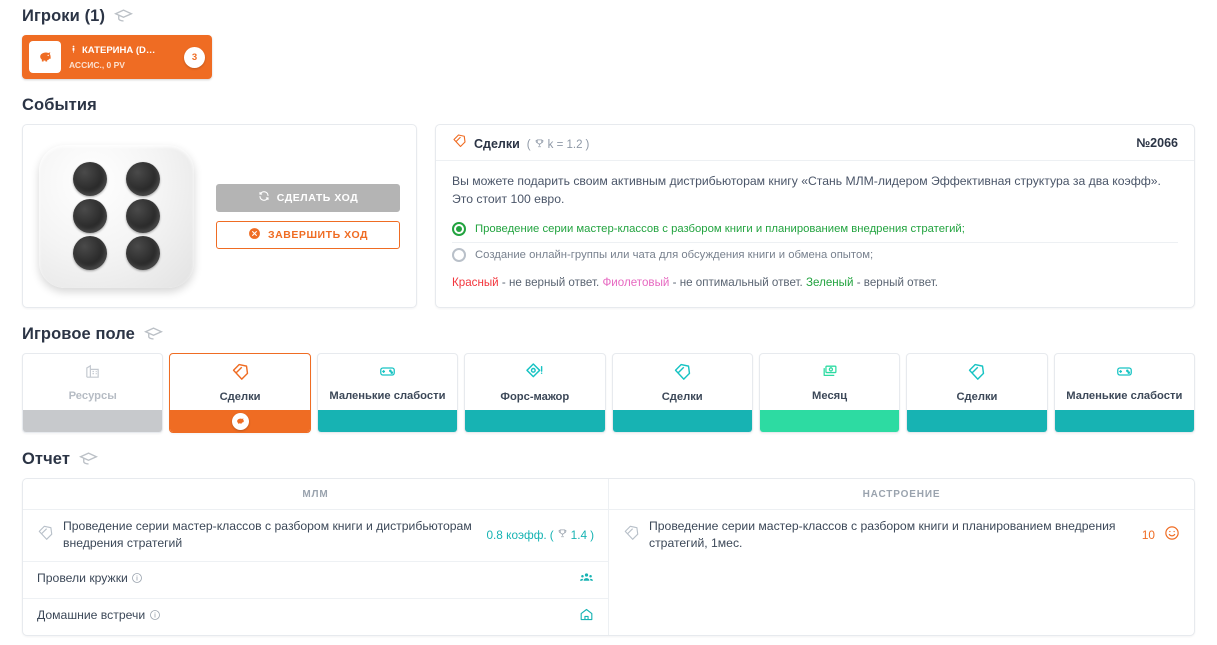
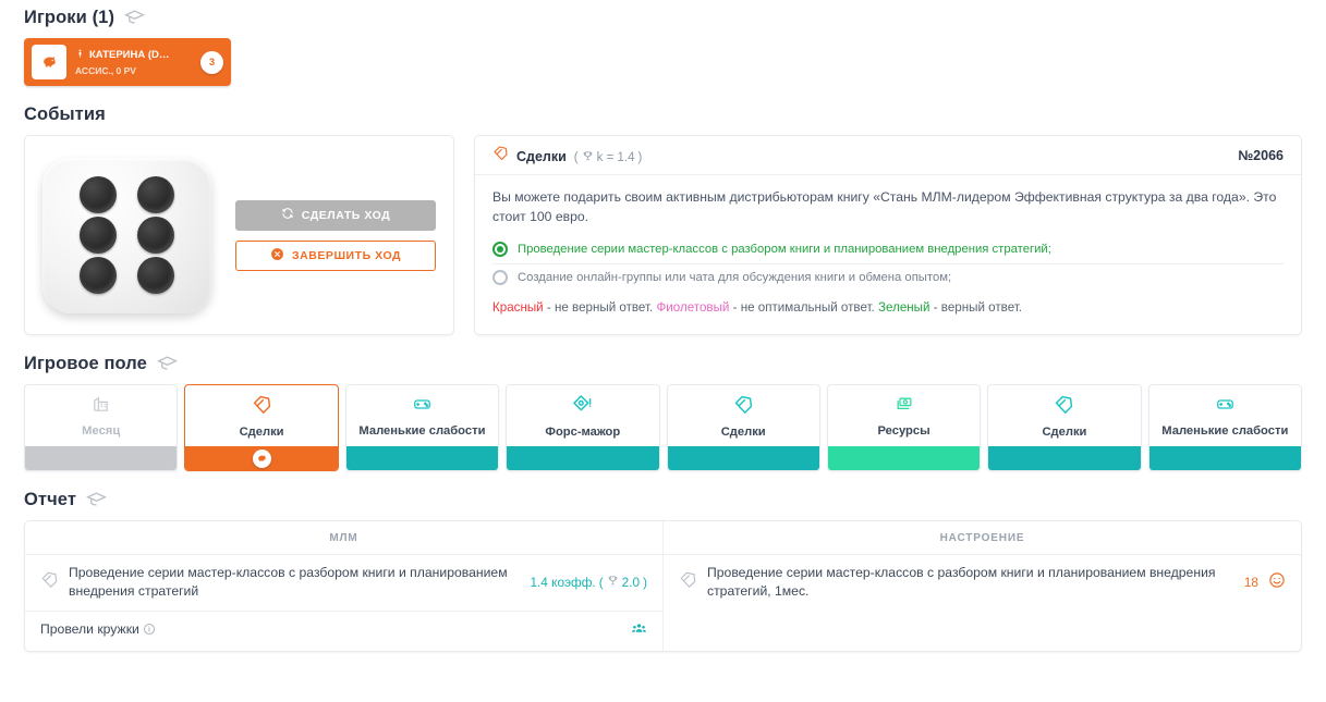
  Игроки (1)
  КАТЕРИНА (D…
  АССИС., 0 PV
  3
  События
  СДЕЛАТЬ ХОД
  ЗАВЕРШИТЬ ХОД
  Сделки
  (
- k = 1.2
+ k = 1.4
  )
  №2066
- Вы можете подарить своим активным дистрибьюторам книгу «Стань МЛМ-лидером Эффективная структура за два коэфф». Это стоит 100 евро.
+ Вы можете подарить своим активным дистрибьюторам книгу «Стань МЛМ-лидером Эффективная структура за два года». Это стоит 100 евро.
  Проведение серии мастер-классов с разбором книги и планированием внедрения стратегий;
  Создание онлайн-группы или чата для обсуждения книги и обмена опытом;
  Красный - не верный ответ. Фиолетовый - не оптимальный ответ. Зеленый - верный ответ.
  Игровое поле
- Ресурсы
+ Месяц
  Сделки
  Маленькие слабости
  Форс-мажор
  Сделки
- Месяц
+ Ресурсы
  Сделки
  Маленькие слабости
  Отчет
  МЛМ
- Проведение серии мастер-классов с разбором книги и дистрибьюторам внедрения стратегий
+ Проведение серии мастер-классов с разбором книги и планированием внедрения стратегий
- 0.8 коэфф.
+ 1.4 коэфф.
  (
- 1.4
+ 2.0
  )
  Провели кружки
- Домашние встречи
  НАСТРОЕНИЕ
  Проведение серии мастер-классов с разбором книги и планированием внедрения стратегий, 1мес.
- 10
+ 18
